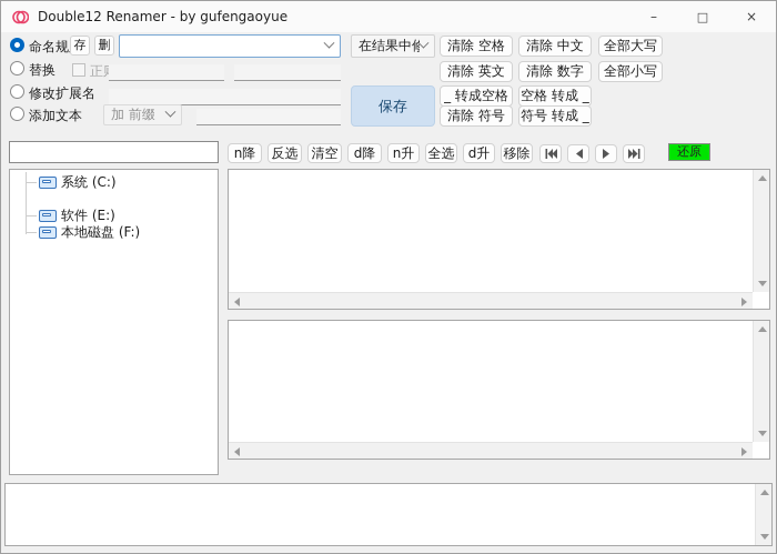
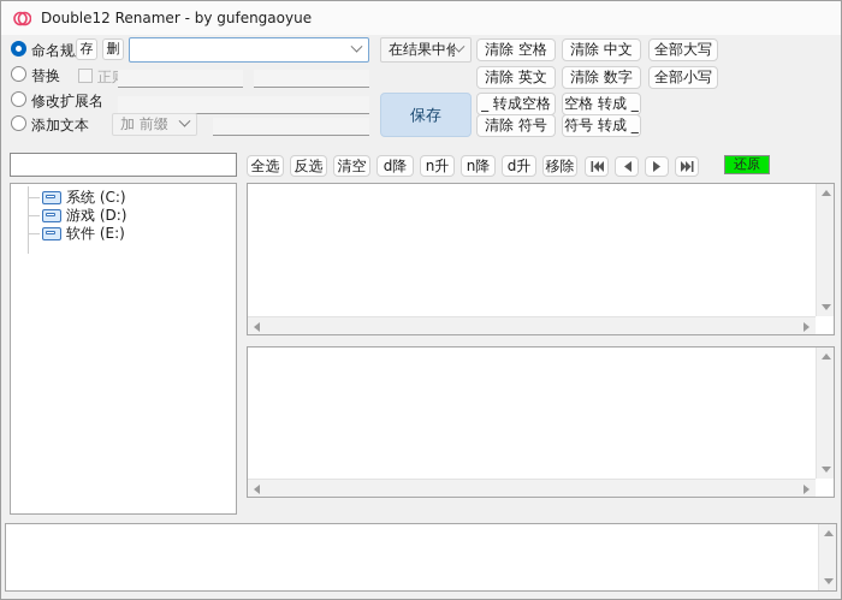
  Double12 Renamer - by gufengaoyue
- –
- □
- ×
  命名规
  存
  删
  替换
  修改扩展名
  添加文本
  加 前缀
  在结果中修
  保存
  清除 空格
  清除 英文
  _ 转成空格
  清除 符号
  清除 中文
  清除 数字
  空格 转成 _
  符号 转成 _
  全部大写
  全部小写
- n降
+ 全选
  反选
  清空
  d降
  n升
- 全选
+ n降
  d升
  移除
  还原
  系统 (C:)
+ 游戏 (D:)
  软件 (E:)
- 本地磁盘 (F:)
